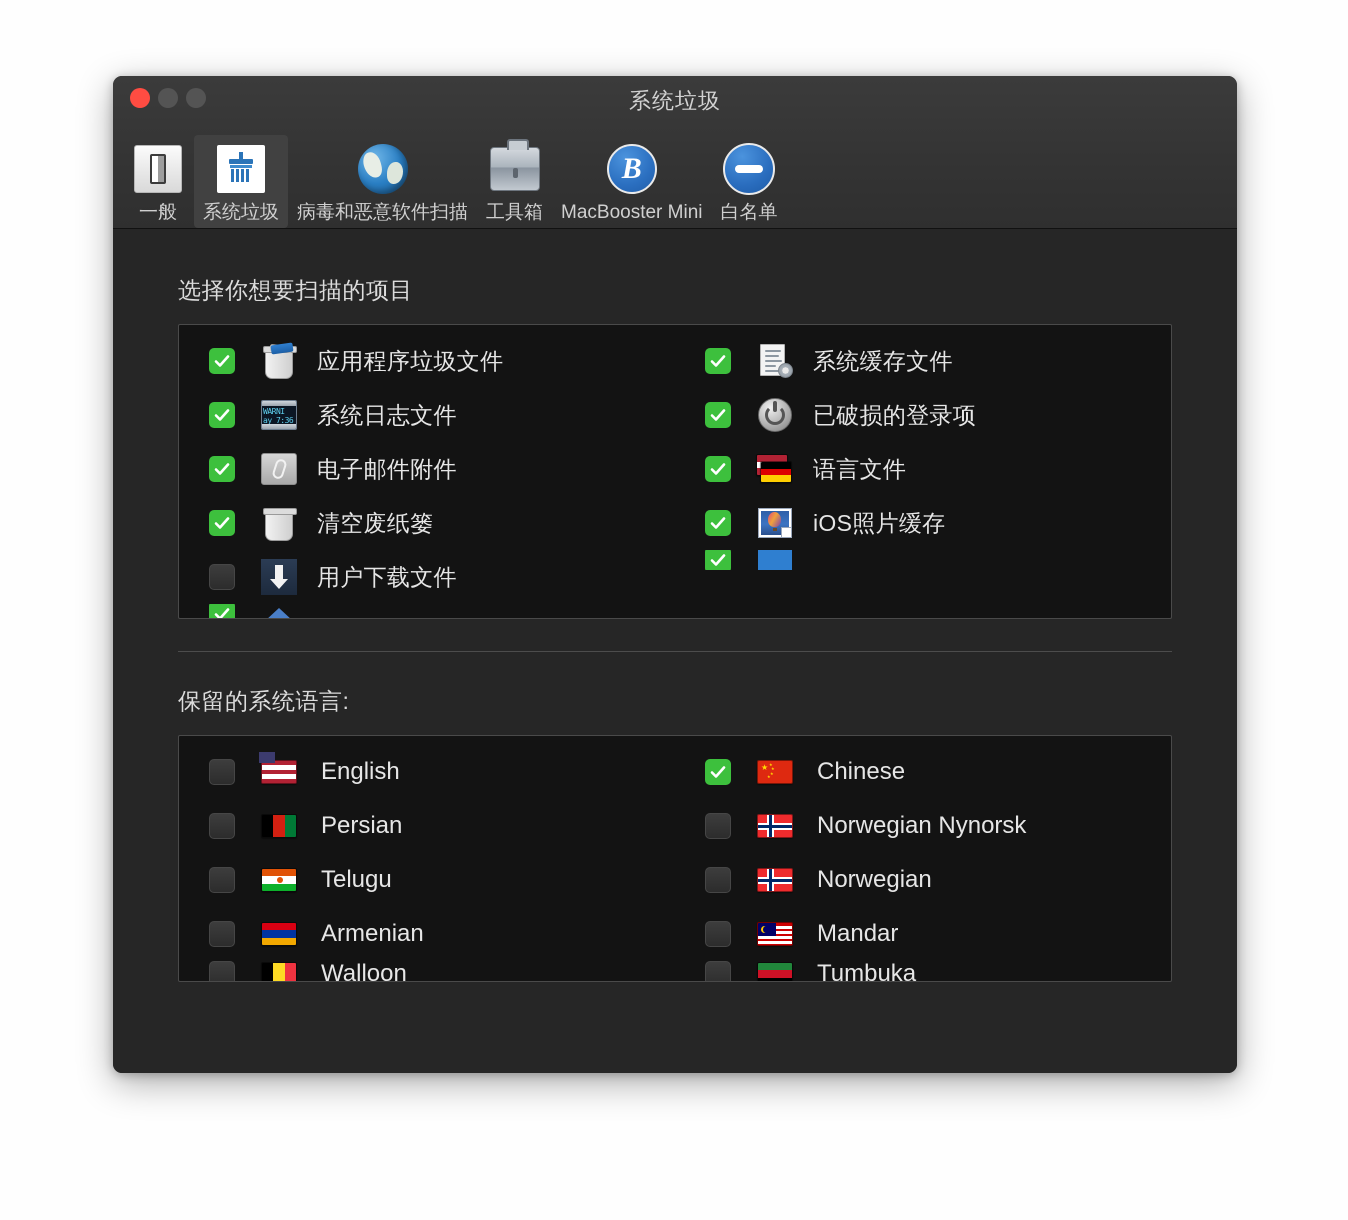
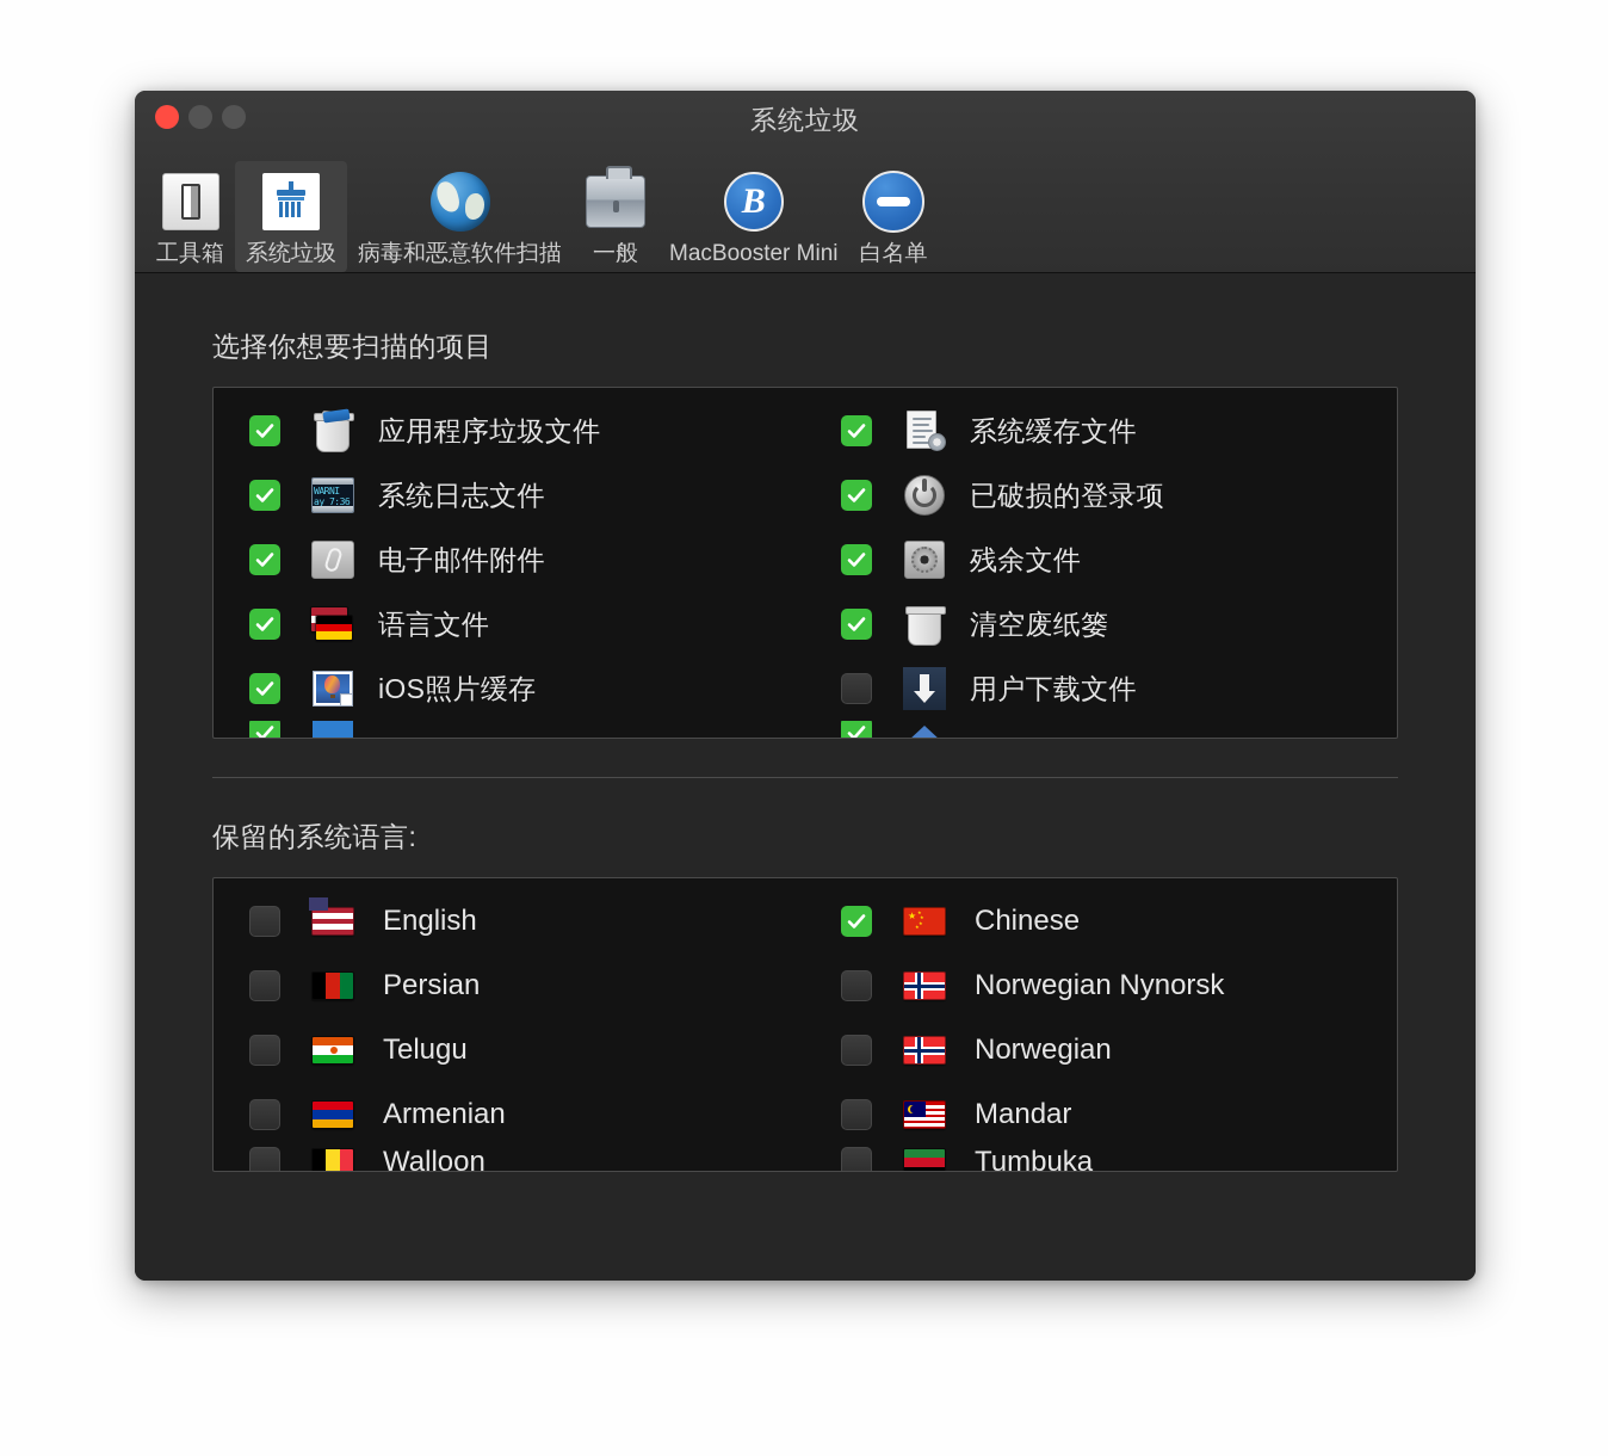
  系统垃圾
- 一般
+ 工具箱
  系统垃圾
  病毒和恶意软件扫描
- 工具箱
+ 一般
  B
  MacBooster Mini
  白名单
  选择你想要扫描的项目
  应用程序垃圾文件
  系统缓存文件
  WARNI
  ay 7:36
  系统日志文件
  已破损的登录项
  电子邮件附件
+ 残余文件
  语言文件
  清空废纸篓
  iOS照片缓存
  用户下载文件
  保留的系统语言:
  English
  ★
  Chinese
  Persian
  Norwegian Nynorsk
  Telugu
  Norwegian
  Armenian
  Mandar
  Walloon
  Tumbuka
